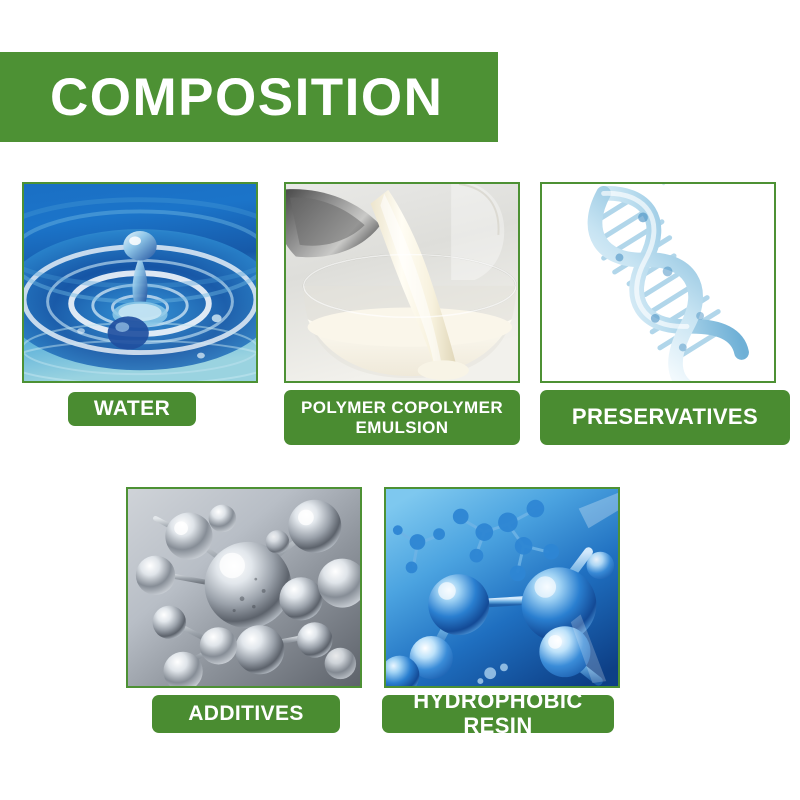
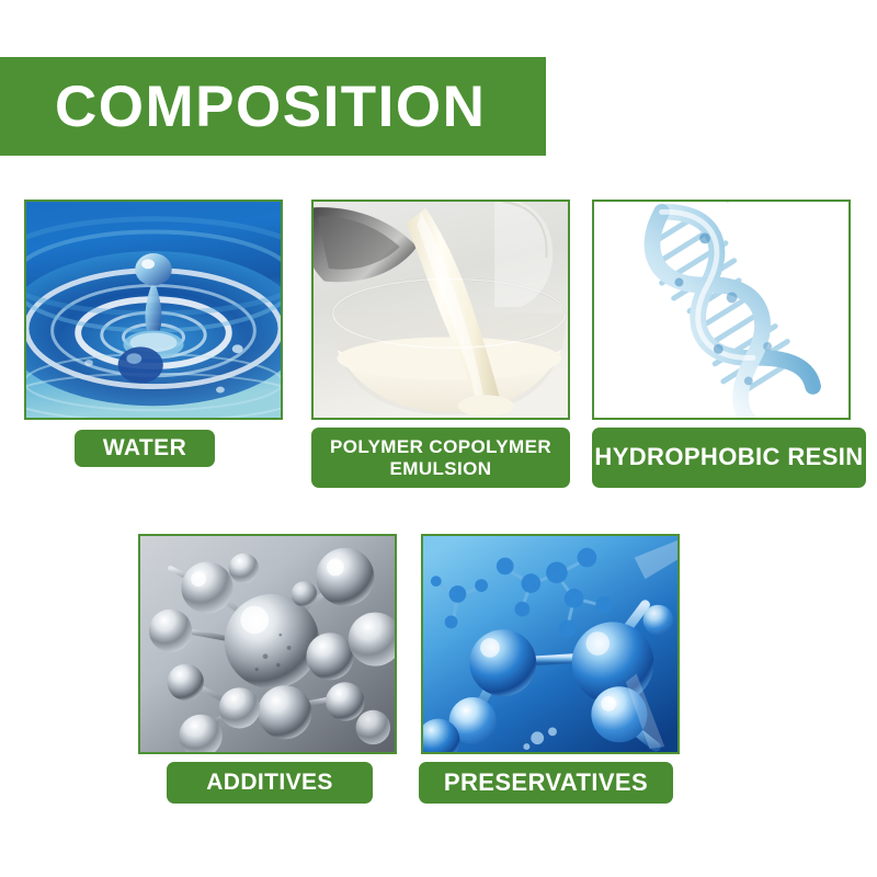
  COMPOSITION
  WATER
  POLYMER COPOLYMER EMULSION
- PRESERVATIVES
+ HYDROPHOBIC RESIN
  ADDITIVES
- HYDROPHOBIC RESIN
+ PRESERVATIVES
